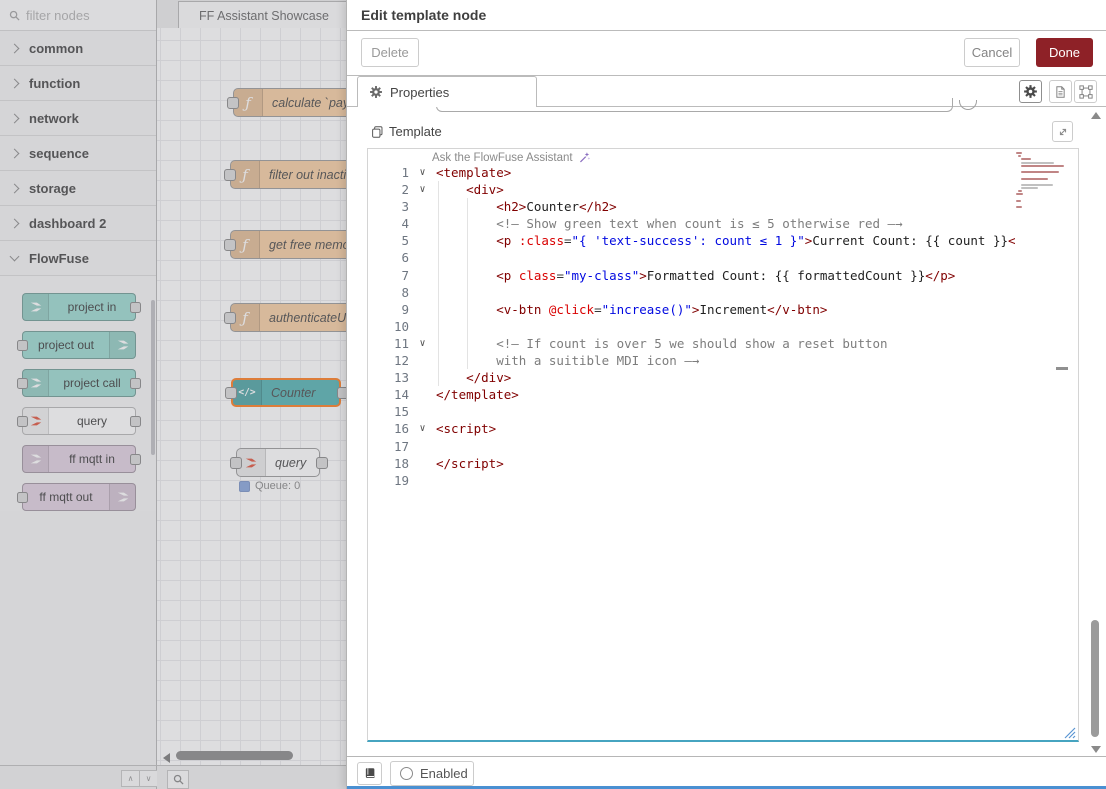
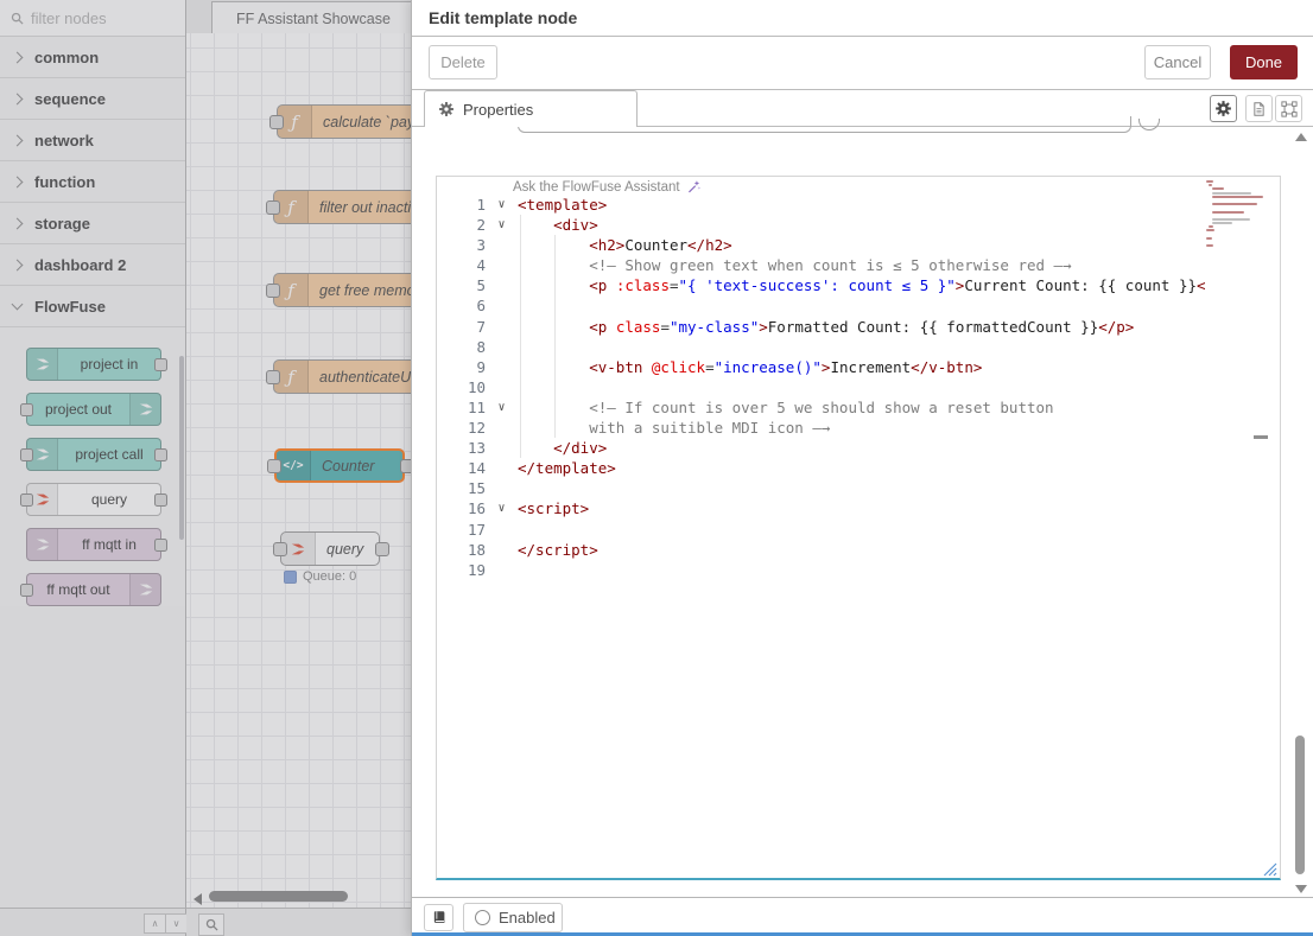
  filter nodes
  common
- function
+ sequence
  network
- sequence
+ function
  storage
  dashboard 2
  FlowFuse
  project in
  project out
  project call
  query
  ff mqtt in
  ff mqtt out
  ∧
  ∨
  FF Assistant Showcase
  ƒ
  calculate `pa
  ƒ
  filter out inacti
  ƒ
  get free mem
  ƒ
  authenticateU
  </>
  Counter
  query
  Queue: 0
  Edit template node
  Delete
  Cancel
  Done
  Properties
- Template
  Ask the FlowFuse Assistant
  1
  ∨
  <template>
  2
  ∨
  <div>
  3
  <h2>Counter</h2>
  4
  <!— Show green text when count is ≤ 5 otherwise red —→
  5
- <p :class="{ 'text-success': count ≤ 1 }">Current Count: {{ count }}<
+ <p :class="{ 'text-success': count ≤ 5 }">Current Count: {{ count }}<
  6
  7
  <p class="my-class">Formatted Count: {{ formattedCount }}</p>
  8
  9
  <v-btn @click="increase()">Increment</v-btn>
  10
  11
  ∨
  <!— If count is over 5 we should show a reset button
  12
  with a suitible MDI icon —→
  13
  </div>
  14
  </template>
  15
  16
  ∨
  <script>
  17
  18
  </script>
  19
  Enabled
